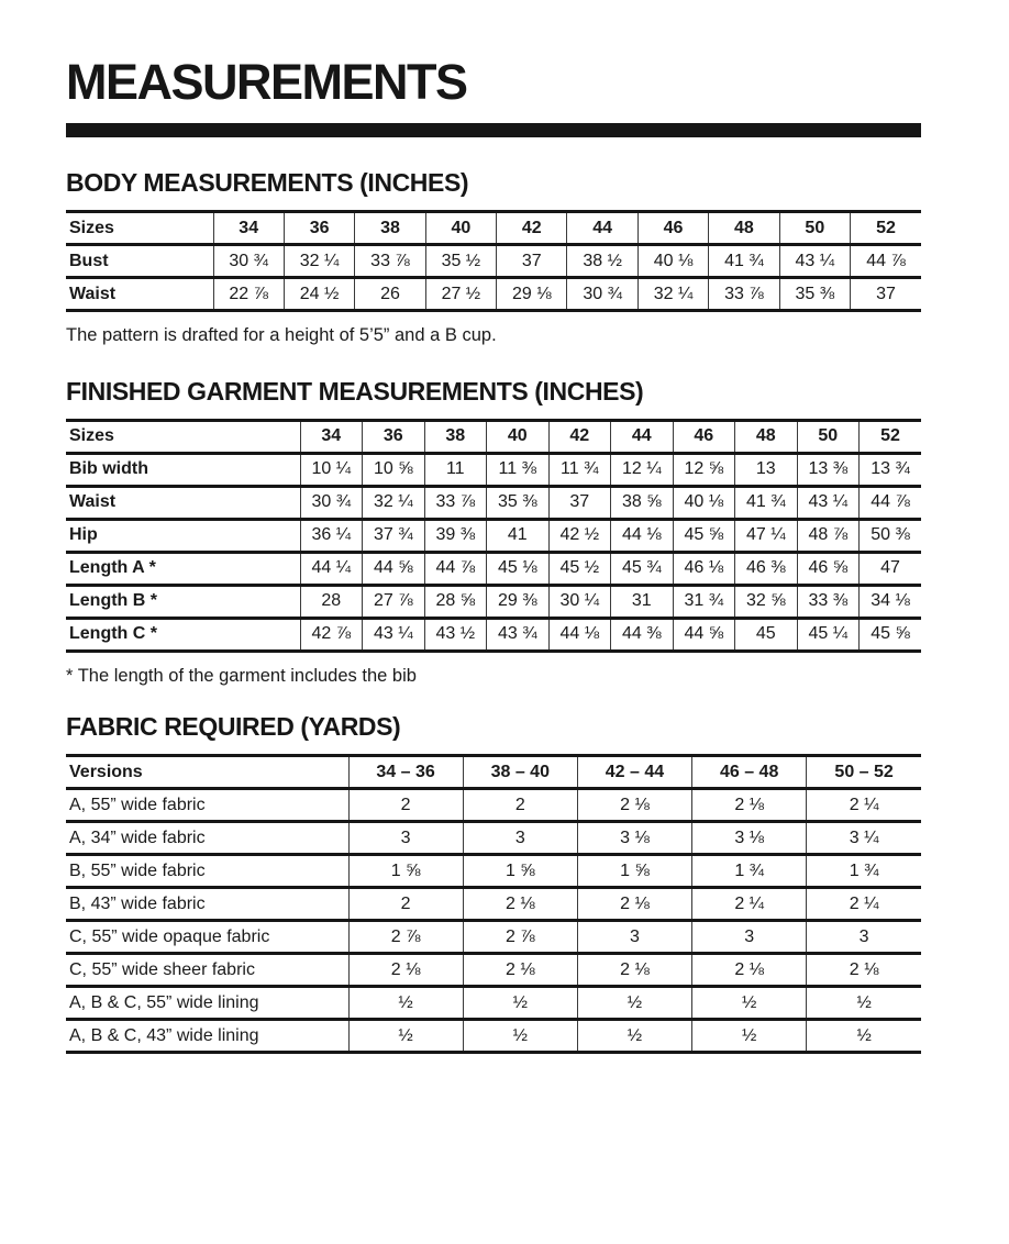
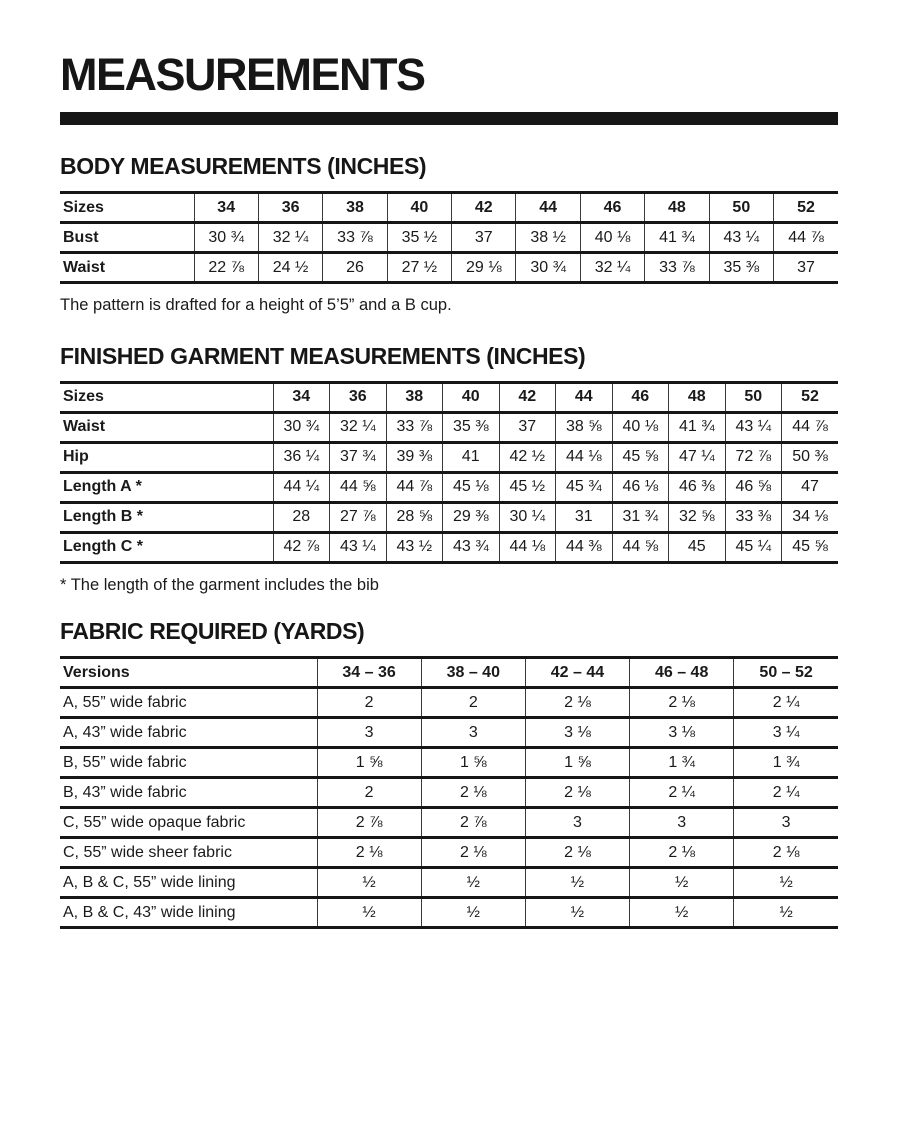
  MEASUREMENTS
  BODY MEASUREMENTS (INCHES)
  Sizes	34	36	38	40	42	44	46	48	50	52
  Bust	30 ¾	32 ¼	33 ⅞	35 ½	37	38 ½	40 ⅛	41 ¾	43 ¼	44 ⅞
  Waist	22 ⅞	24 ½	26	27 ½	29 ⅛	30 ¾	32 ¼	33 ⅞	35 ⅜	37
  The pattern is drafted for a height of 5’5” and a B cup.
  FINISHED GARMENT MEASUREMENTS (INCHES)
  Sizes	34	36	38	40	42	44	46	48	50	52
- Bib width	10 ¼	10 ⅝	11	11 ⅜	11 ¾	12 ¼	12 ⅝	13	13 ⅜	13 ¾
  Waist	30 ¾	32 ¼	33 ⅞	35 ⅜	37	38 ⅝	40 ⅛	41 ¾	43 ¼	44 ⅞
- Hip	36 ¼	37 ¾	39 ⅜	41	42 ½	44 ⅛	45 ⅝	47 ¼	48 ⅞	50 ⅜
+ Hip	36 ¼	37 ¾	39 ⅜	41	42 ½	44 ⅛	45 ⅝	47 ¼	72 ⅞	50 ⅜
  Length A *	44 ¼	44 ⅝	44 ⅞	45 ⅛	45 ½	45 ¾	46 ⅛	46 ⅜	46 ⅝	47
  Length B *	28	27 ⅞	28 ⅝	29 ⅜	30 ¼	31	31 ¾	32 ⅝	33 ⅜	34 ⅛
  Length C *	42 ⅞	43 ¼	43 ½	43 ¾	44 ⅛	44 ⅜	44 ⅝	45	45 ¼	45 ⅝
  * The length of the garment includes the bib
  FABRIC REQUIRED (YARDS)
  Versions	34 – 36	38 – 40	42 – 44	46 – 48	50 – 52
  A, 55” wide fabric	2	2	2 ⅛	2 ⅛	2 ¼
- A, 34” wide fabric	3	3	3 ⅛	3 ⅛	3 ¼
+ A, 43” wide fabric	3	3	3 ⅛	3 ⅛	3 ¼
  B, 55” wide fabric	1 ⅝	1 ⅝	1 ⅝	1 ¾	1 ¾
  B, 43” wide fabric	2	2 ⅛	2 ⅛	2 ¼	2 ¼
  C, 55” wide opaque fabric	2 ⅞	2 ⅞	3	3	3
  C, 55” wide sheer fabric	2 ⅛	2 ⅛	2 ⅛	2 ⅛	2 ⅛
  A, B & C, 55” wide lining	½	½	½	½	½
  A, B & C, 43” wide lining	½	½	½	½	½
